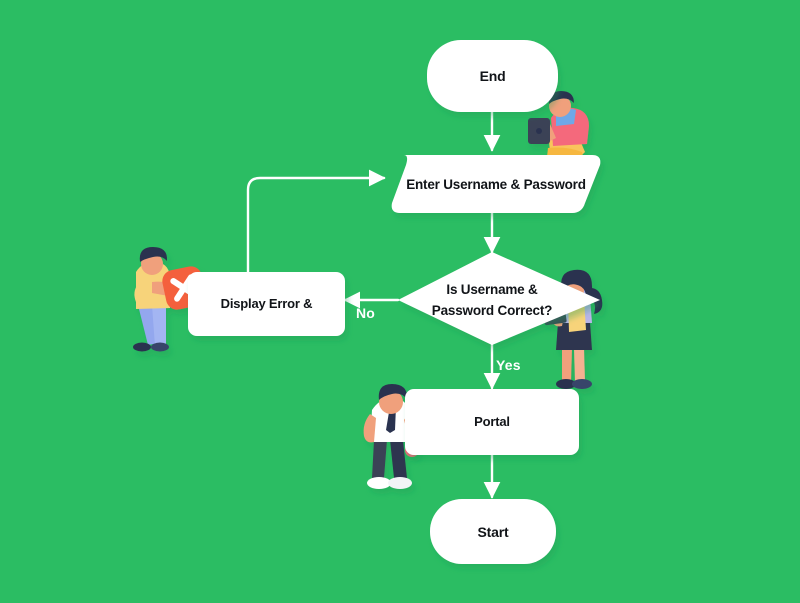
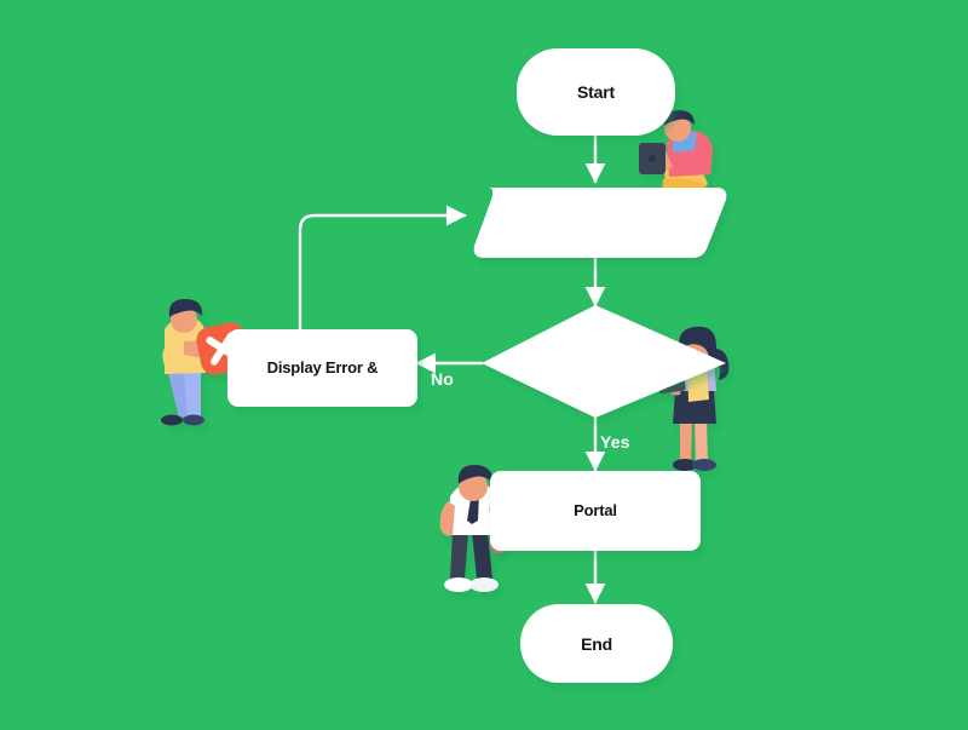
- End
+ Start
- Enter Username & Password
- Is Username &
- Password Correct?
  Display Error &
  Portal
- Start
+ End
  No
  Yes
